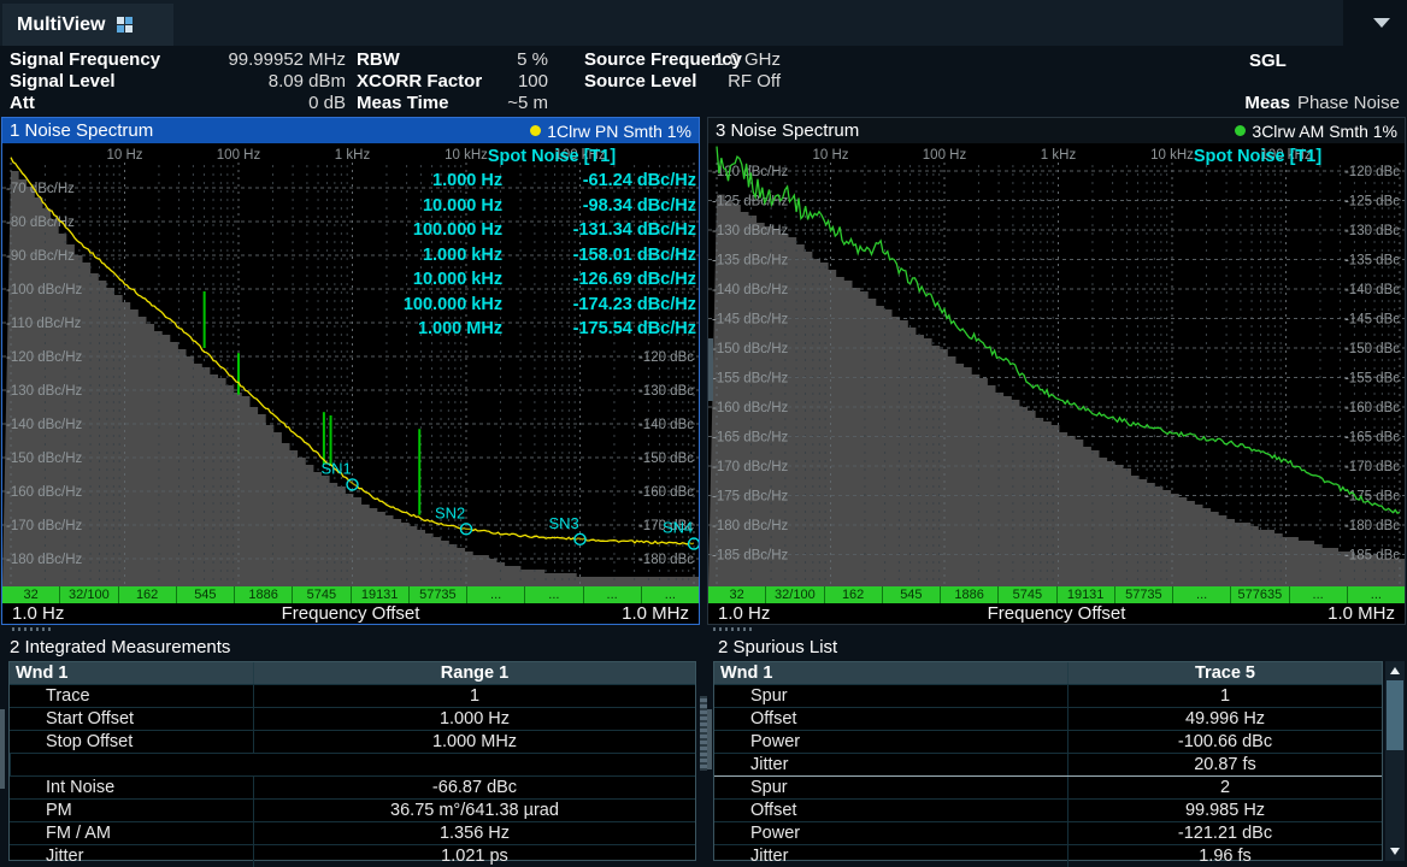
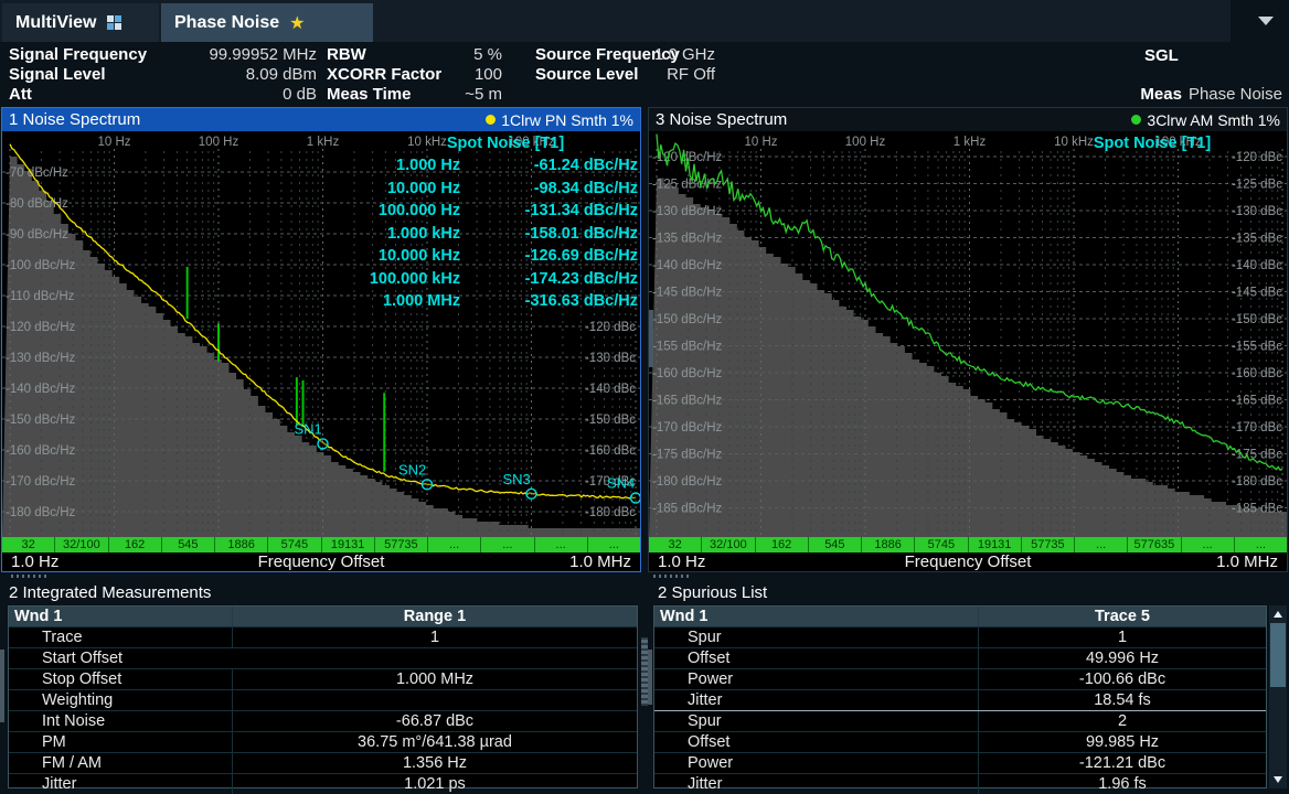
  MultiView
+ Phase Noise
+ ★
  Signal Frequency
  99.99952 MHz
  Signal Level
  8.09 dBm
  Att
  0 dB
  RBW
  5 %
  XCORR Factor
  100
  Meas Time
  ~5 m
  Source Frequency
  1.0 GHz
  Source Level
  RF Off
  SGL
  Meas Phase Noise
  1 Noise Spectrum
  1Clrw PN Smth 1%
  10 Hz
  100 Hz
  1 kHz
  10 kHz
  100 kHz
  -70Bc/Hz
  -80 dBc/z
  -90 dBc/Hz
  -100 dBc/Hz
  -110 dBc/Hz
  -120 dBc/Hz
  -130 dBc/Hz
  -140 dBc/Hz
  -150 dBc/Hz
  -160 dBc/Hz
  -170 dBc/Hz
  -180 dBc/Hz
  -120 dBc
  -130 dBc
  -140 dBc
  -150 dBc
  -160 dBc
  -170 dBc
  -180 dBc
  SN1
  SN2
  SN3
  SN4
  Spot Noise [T1]
  1.000 Hz	-61.24 dBc/Hz
  10.000 Hz	-98.34 dBc/Hz
  100.000 Hz	-131.34 dBc/Hz
  1.000 kHz	-158.01 dBc/Hz
  10.000 kHz	-126.69 dBc/Hz
  100.000 kHz	-174.23 dBc/Hz
- 1.000 MHz	-175.54 dBc/Hz
+ 1.000 MHz	-316.63 dBc/Hz
  32
  32/100
  162
  545
  1886
  5745
  19131
  57735
  ...
  ...
  ...
  ...
  1.0 Hz
  Frequency Offset
  1.0 MHz
  3 Noise Spectrum
  3Clrw AM Smth 1%
  10 Hz
  100 Hz
  1 kHz
  10 kHz
  100 kHz
  -120Bc/Hz
  -125 dB/Hz
  -130 dBc/Hz
  -135 dBc/Hz
  -140 dBc/Hz
  -145 dBc/Hz
  -150 dBc/Hz
  -155 dBc/Hz
  -160 dBc/Hz
  -165 dBc/Hz
  -170 dBc/Hz
  -175 dBc/Hz
  -180 dBc/Hz
  -185 dBc/Hz
  -120 dBc
  -125 dBc
  -130 dBc
  -135 dBc
  -140 dBc
  -145 dBc
  -150 dBc
  -155 dBc
  -160 dBc
  -165 dBc
  -170 dBc
  -15 dBc
  -180 dBc
  -185 dBc
  Spot Noise [T1]
  32
  32/100
  162
  545
  1886
  5745
  19131
  57735
  ...
  577635
  ...
  ...
  1.0 Hz
  Frequency Offset
  1.0 MHz
  2 Integrated Measurements
  Wnd 1
  Range 1
  Trace
  1
  Start Offset
- 1.000 Hz
  Stop Offset
  1.000 MHz
+ Weighting
  Int Noise
  -66.87 dBc
  PM
  36.75 m°/641.38 µrad
  FM / AM
  1.356 Hz
  Jitter
  1.021 ps
  2 Spurious List
  Wnd 1
  Trace 5
  Spur
  1
  Offset
  49.996 Hz
  Power
  -100.66 dBc
  Jitter
- 20.87 fs
+ 18.54 fs
  Spur
  2
  Offset
  99.985 Hz
  Power
  -121.21 dBc
  Jitter
  1.96 fs
